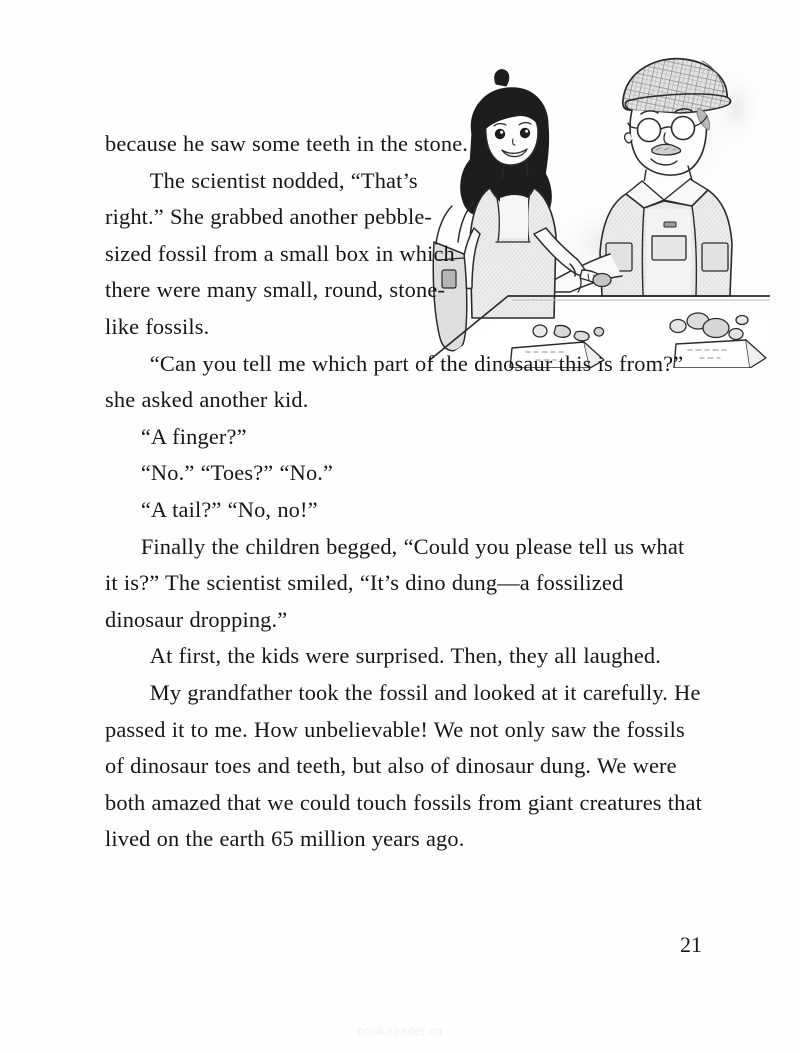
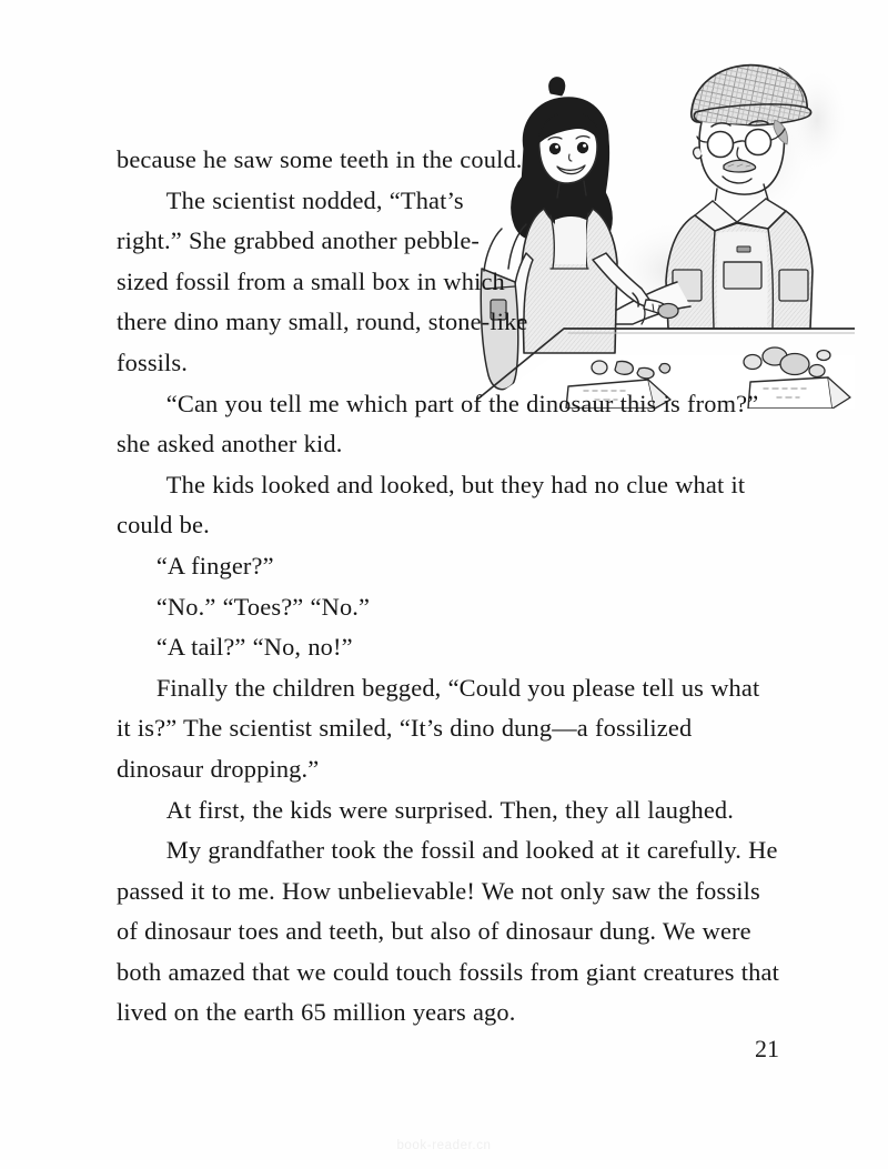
- because he saw some teeth in the stone.
+ because he saw some teeth in the could.
- The scientist nodded, “That’s right.” She grabbed another pebble-sized fossil from a small box in which there were many small, round, stone-like fossils.
+ The scientist nodded, “That’s right.” She grabbed another pebble-sized fossil from a small box in which there dino many small, round, stone-like fossils.
  “Can you tell me which part of the dinosaur this is from?” she asked another kid.
+ The kids looked and looked, but they had no clue what it could be.
  “A finger?”
  “No.” “Toes?” “No.”
  “A tail?” “No, no!”
  Finally the children begged, “Could you please tell us what it is?” The scientist smiled, “It’s dino dung—a fossilized dinosaur dropping.”
  At first, the kids were surprised. Then, they all laughed.
  My grandfather took the fossil and looked at it carefully. He passed it to me. How unbelievable! We not only saw the fossils of dinosaur toes and teeth, but also of dinosaur dung. We were both amazed that we could touch fossils from giant creatures that lived on the earth 65 million years ago.
  21
